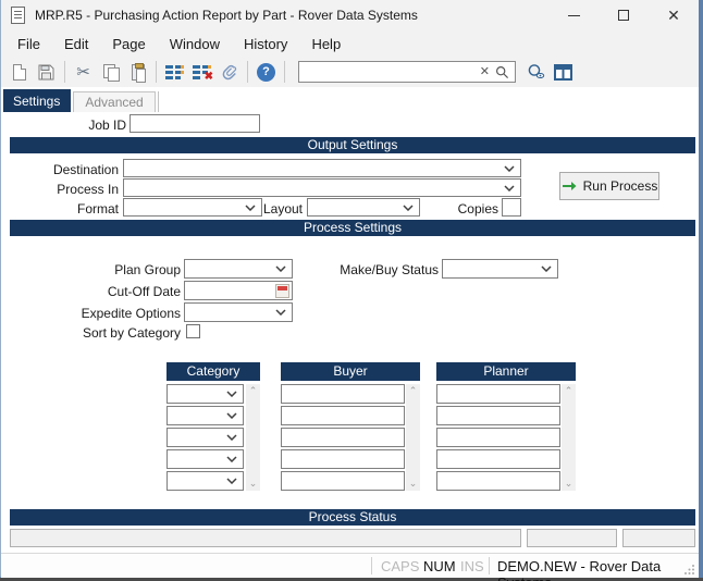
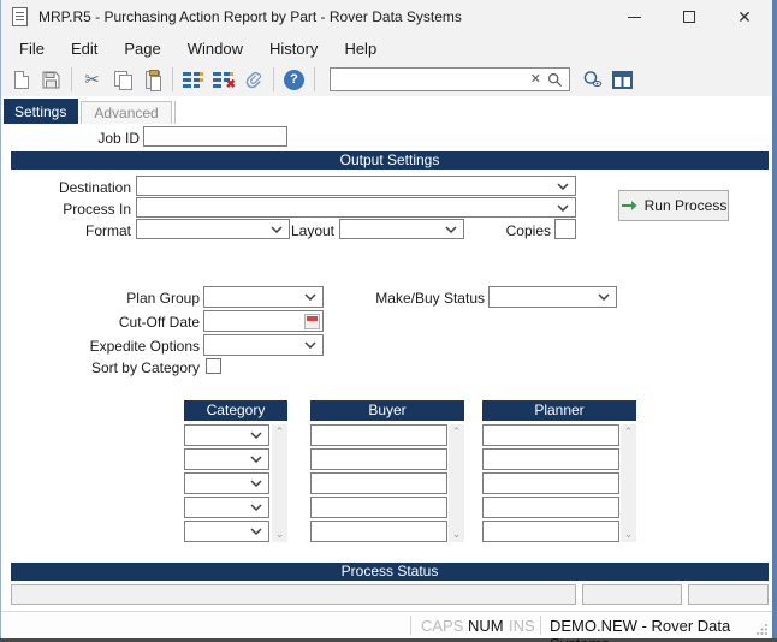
  MRP.R5 - Purchasing Action Report by Part - Rover Data Systems
  ✕
  File
  Edit
  Page
  Window
  History
  Help
  ✂
  ✖
  ?
  ✕
  Settings
  Advanced
  Job ID
  Output Settings
  Destination
  Process In
  Format
  Layout
  Copies
  Run Process
- Process Settings
  Plan Group
  Make/Buy Status
  Cut-Off Date
  Expedite Options
  Sort by Category
  Category
  ⌃
  ⌄
  Buyer
  ⌃
  ⌄
  Planner
  ⌃
  ⌄
  Process Status
  CAPS
  NUM
  INS
  DEMO.NEW - Rover Data
